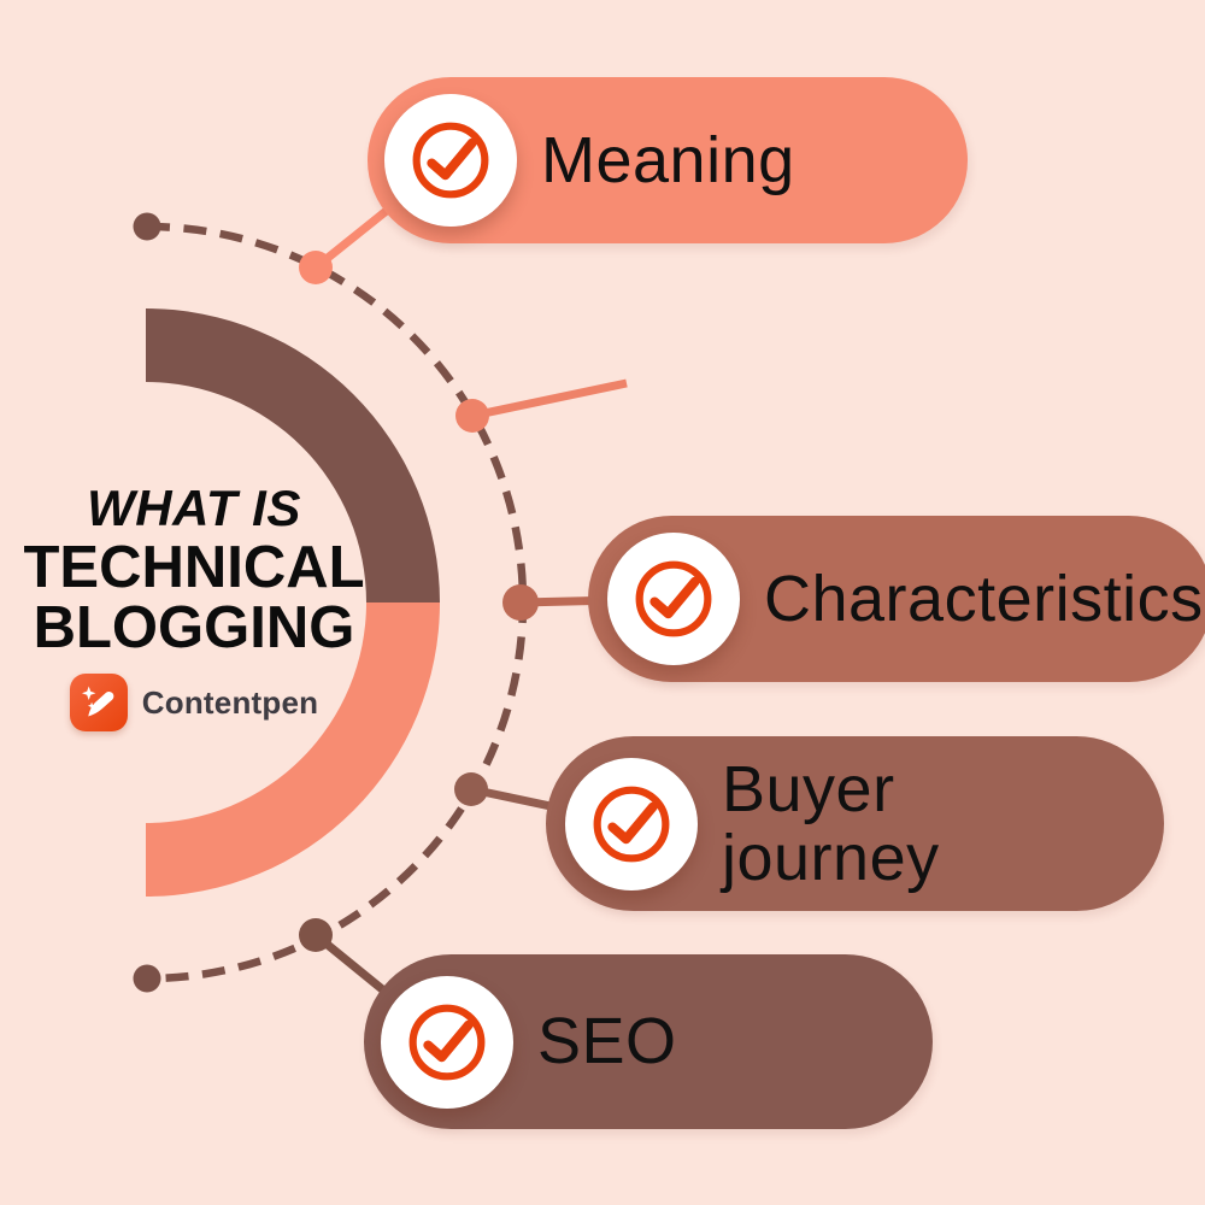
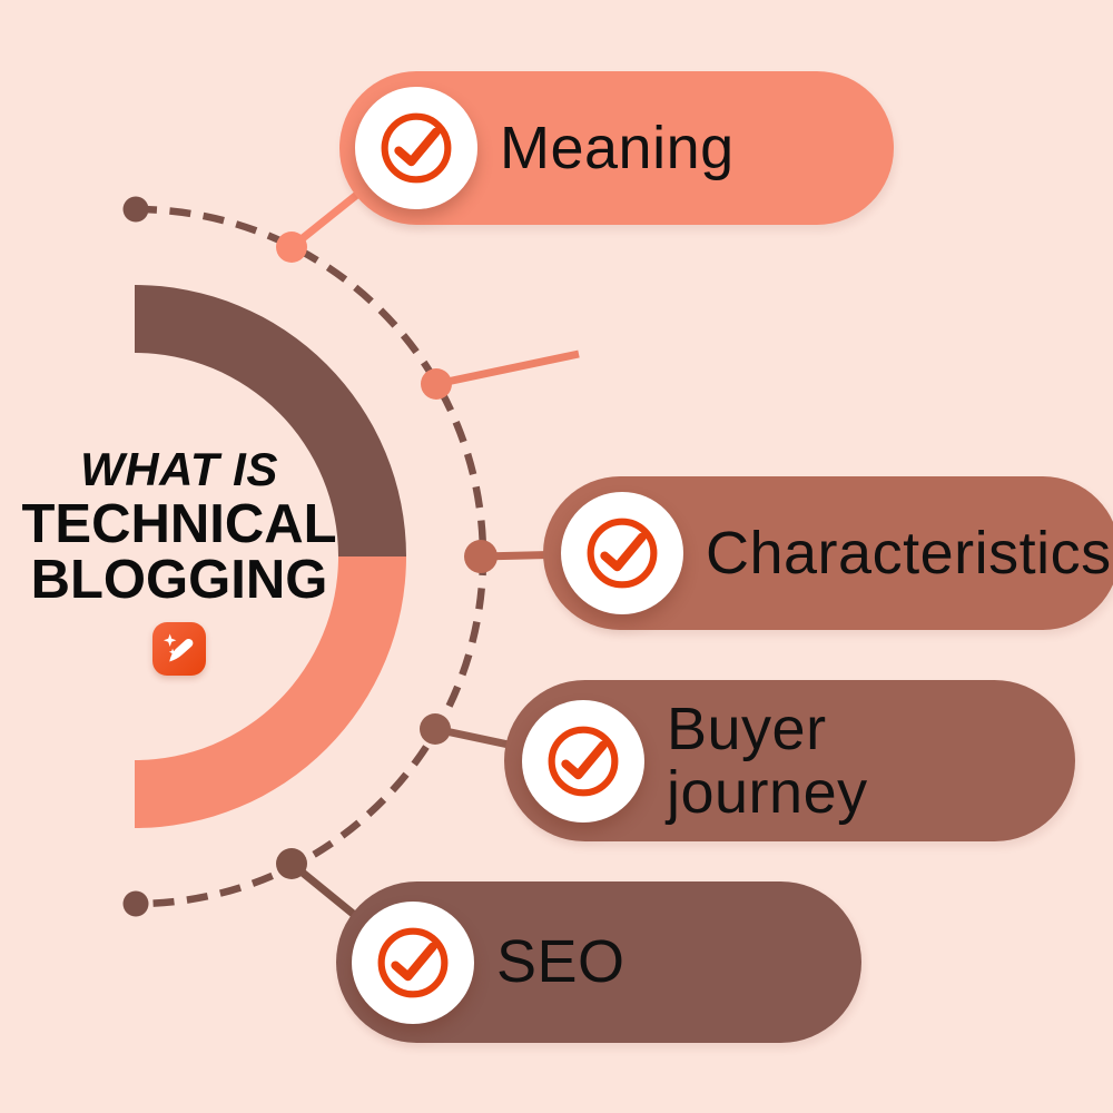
  WHAT IS
  TECHNICAL
  BLOGGING
- Contentpen
  Meaning
  Characteristics
  Buyer journey
  SEO
